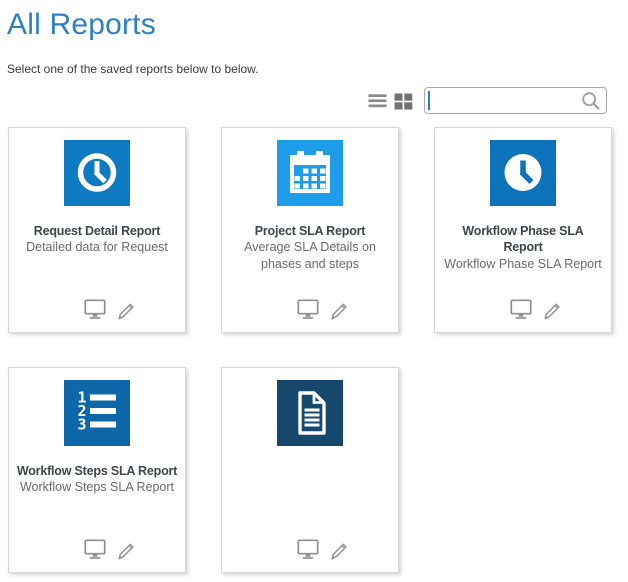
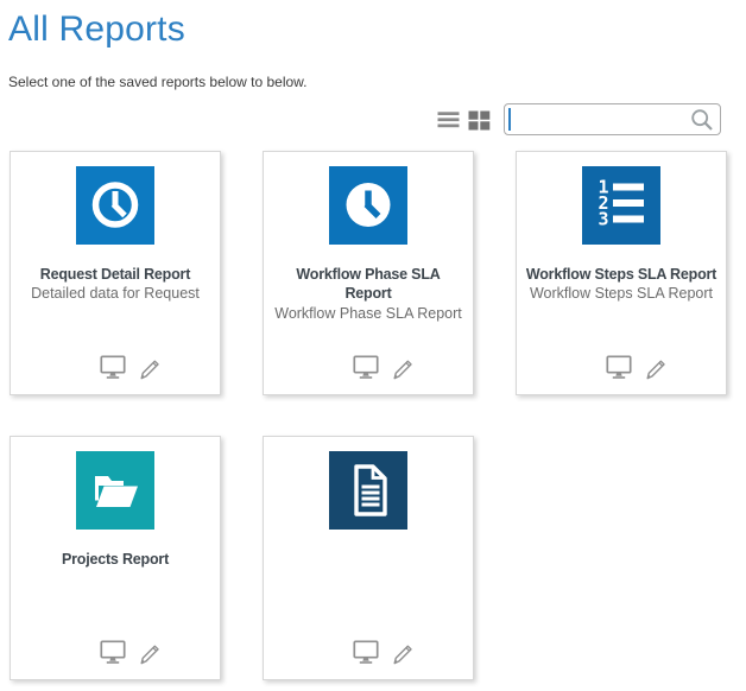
  All Reports
  Select one of the saved reports below to below.
  Request Detail Report
  Detailed data for Request
- Project SLA Report
- Average SLA Details on
- phases and steps
  Workflow Phase SLA
  Report
  Workflow Phase SLA Report
  1
  2
  3
  Workflow Steps SLA Report
  Workflow Steps SLA Report
+ Projects Report
